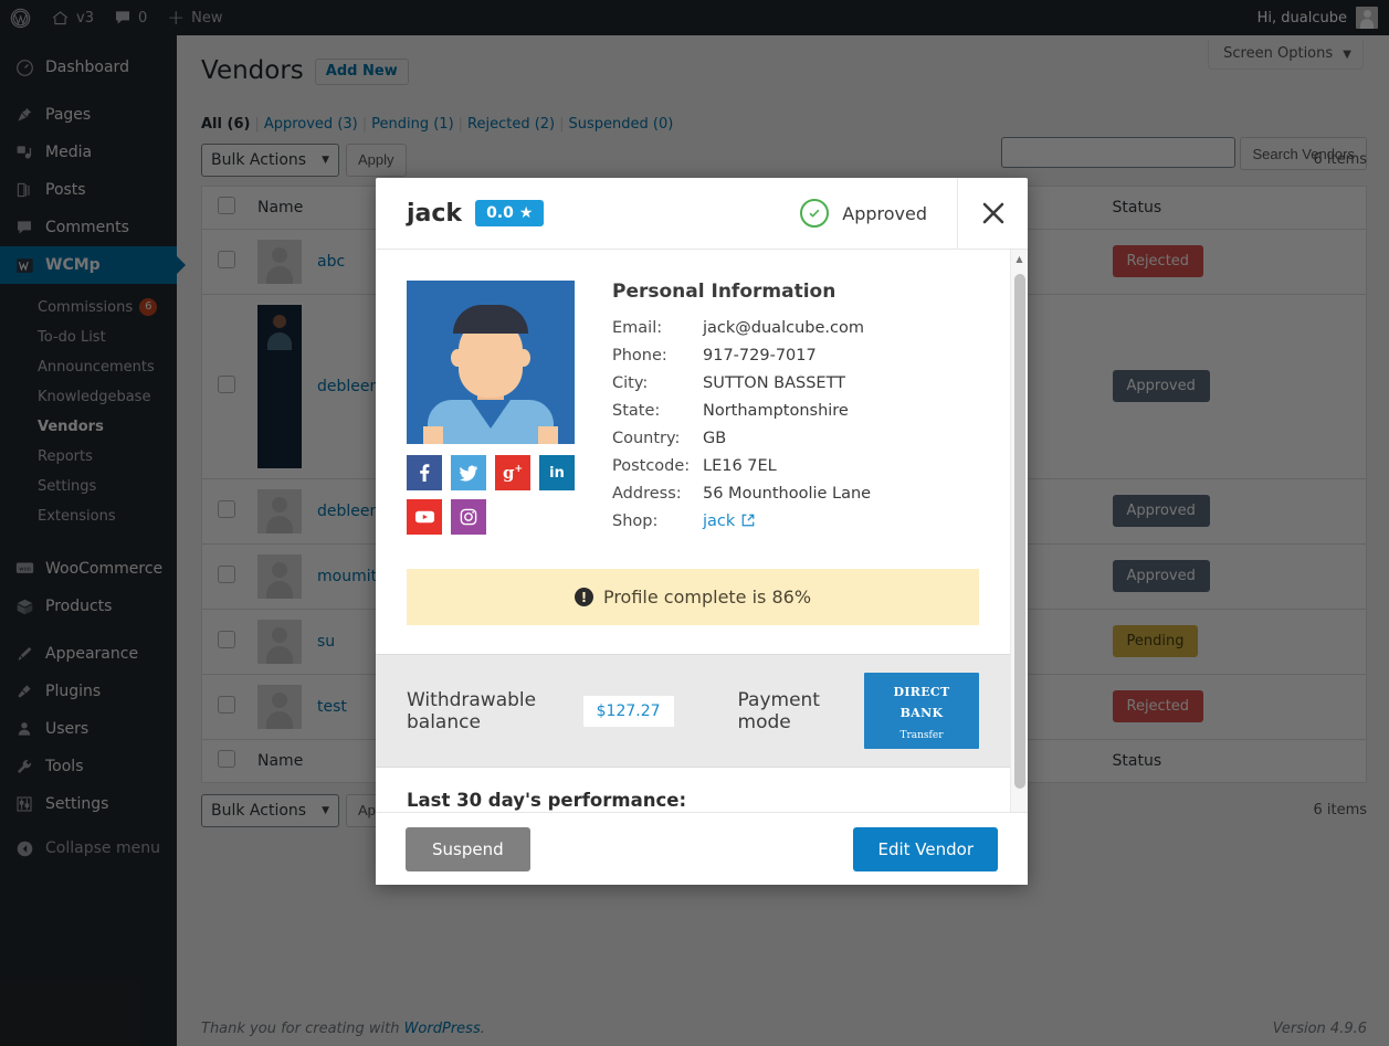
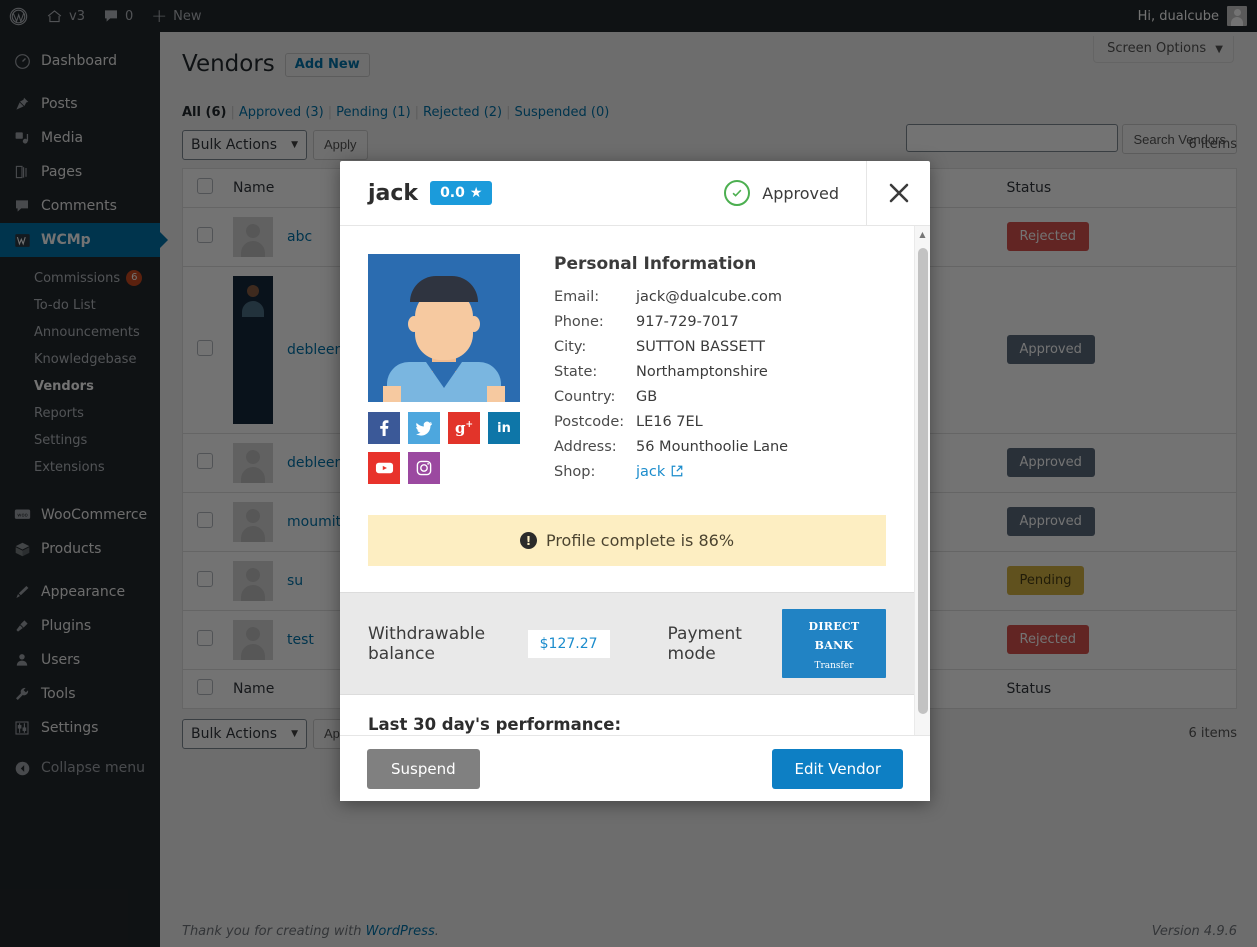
  v3
  0
  +
  New
  Hi, dualcube
  Dashboard
- Pages
+ Posts
  Media
- Posts
+ Pages
  Comments
  WCMp
  Commissions
  6
  To-do List
  Announcements
  Knowledgebase
  Vendors
  Reports
  Settings
  Extensions
  WooCommerce
  Products
  Appearance
  Plugins
  Users
  Tools
  Settings
  Collapse menu
  Screen Options ▼
  Vendors
  Add New
  All (6) Approved (3) Pending (1) Rejected (2) Suspended (0)
  Search Vendors
  Bulk Actions
  ▼
  Apply
  6 items
  	Name	Status
  	abc	Rejected
  	debleen	Approved
  	debleen	Approved
  	moumit	Approved
  	su	Pending
  	test	Rejected
  	Name	Status
  Bulk Actions
  ▼
  6 items
  Thank you for creating with WordPress.
  Version 4.9.6
  jack
  0.0
  ★
  Approved
  g+
  in
  Personal Information
  Email:
  jack@dualcube.com
  Phone:
  917-729-7017
  City:
  SUTTON BASSETT
  State:
  Northamptonshire
  Country:
  GB
  Postcode:
  LE16 7EL
  Address:
  56 Mounthoolie Lane
  Shop:
  jack
  !
  Profile complete is 86%
  Withdrawable balance
  $127.27
  Payment mode
  DIRECT BANK
  Transfer
  Last 30 day's performance:
  ▲
  Suspend
  Edit Vendor
